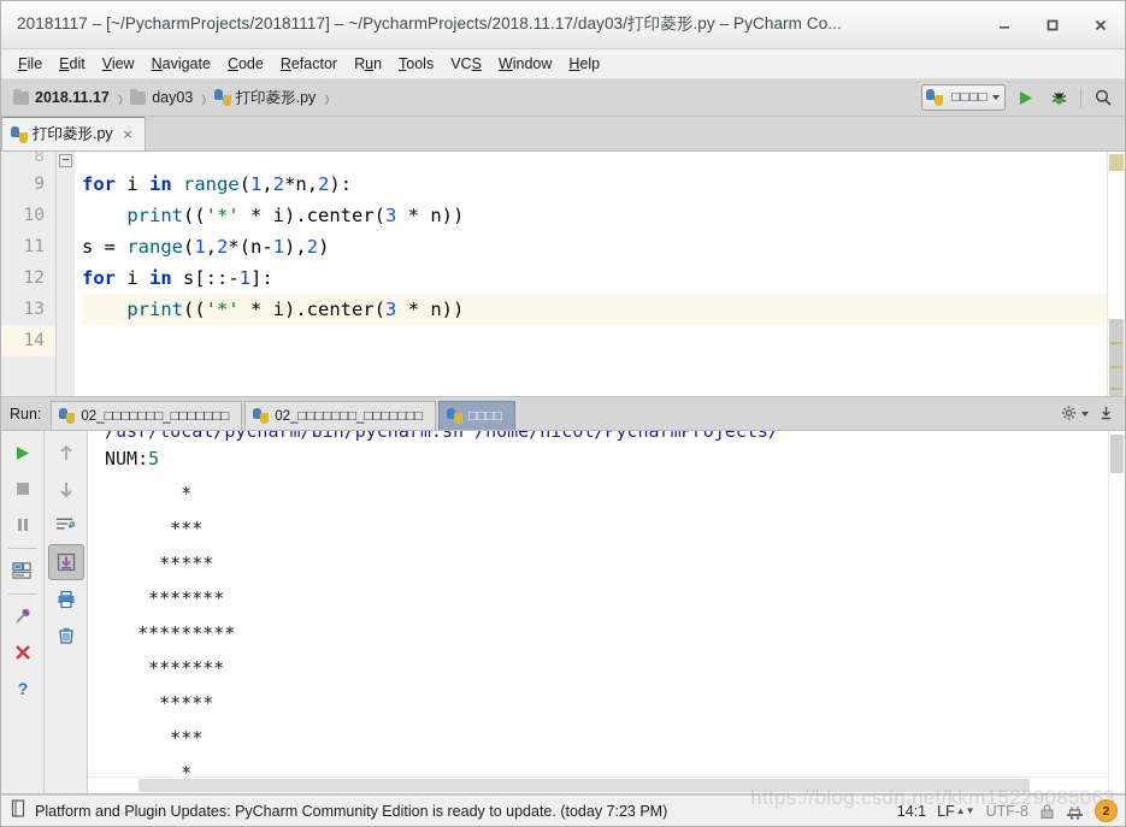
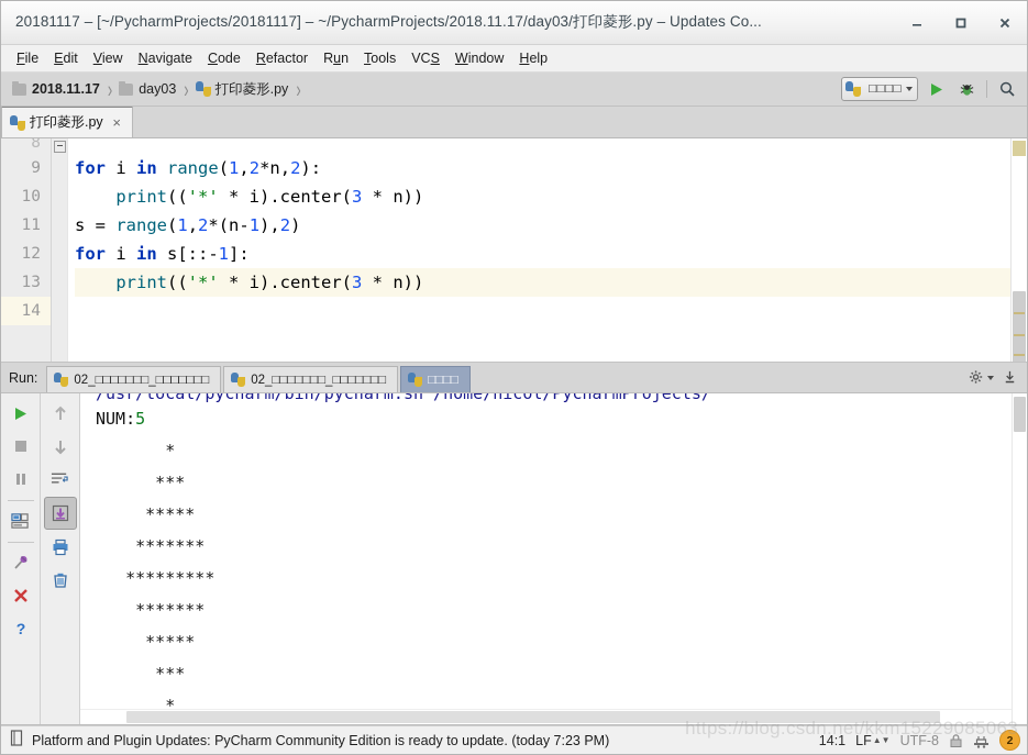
- 20181117 – [~/PycharmProjects/20181117] – ~/PycharmProjects/2018.11.17/day03/打印菱形.py – PyCharm Co...
+ 20181117 – [~/PycharmProjects/20181117] – ~/PycharmProjects/2018.11.17/day03/打印菱形.py – Updates Co...
  File
  Edit
  View
  Navigate
  Code
  Refactor
  Run
  Tools
  VCS
  Window
  Help
  2018.11.17
  ›
  day03
  ›
  打印菱形.py
  ›
  □□□□
  打印菱形.py
  ×
  8
  9
  10
  11
  12
  13
  14
  for i in range(1,2*n,2):
  print(('*' * i).center(3 * n))
  s = range(1,2*(n-1),2)
  for i in s[::-1]:
  print(('*' * i).center(3 * n))
  Run:
  02_□□□□□□□_□□□□□□□
  02_□□□□□□□_□□□□□□□
  □□□□
  ?
  /usr/local/pycharm/bin/pycharm.sh /home/nicol/PycharmProjects/
  NUM:5
  *
  ***
  *****
  *******
  *********
  *******
  *****
  ***
  *
  Platform and Plugin Updates: PyCharm Community Edition is ready to update. (today 7:23 PM)
  14:1
  LF
  ▲▼
  UTF-8
  2
  https://blog.csdn.net/kkm15229085063
